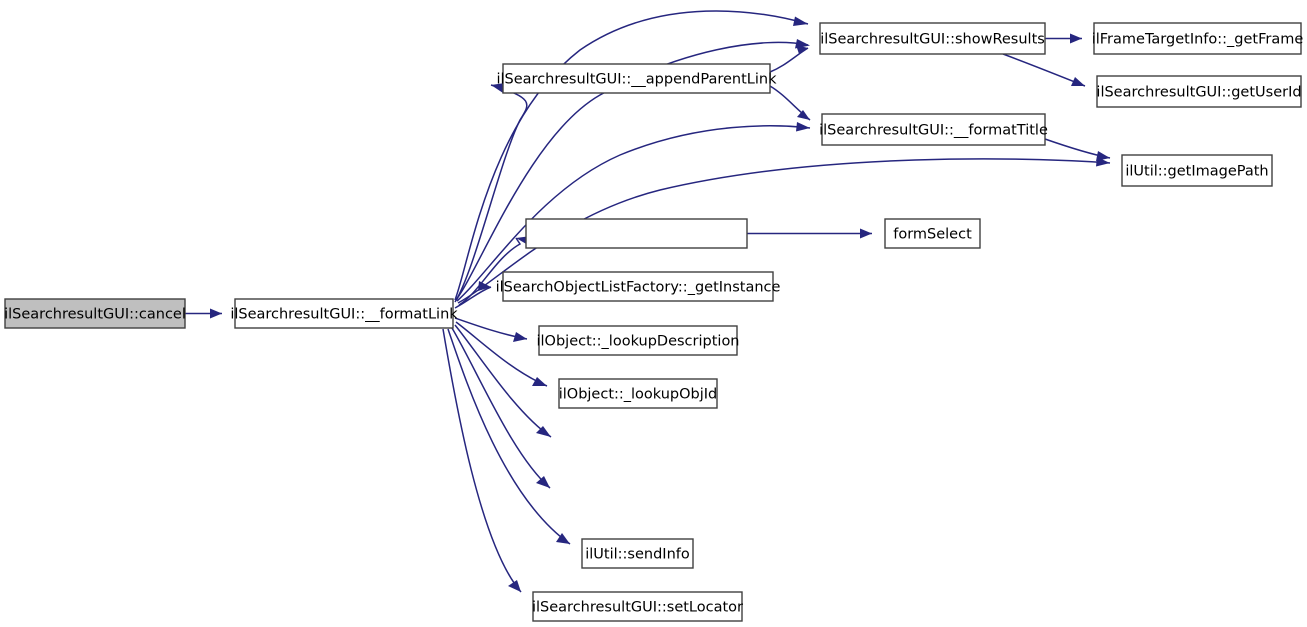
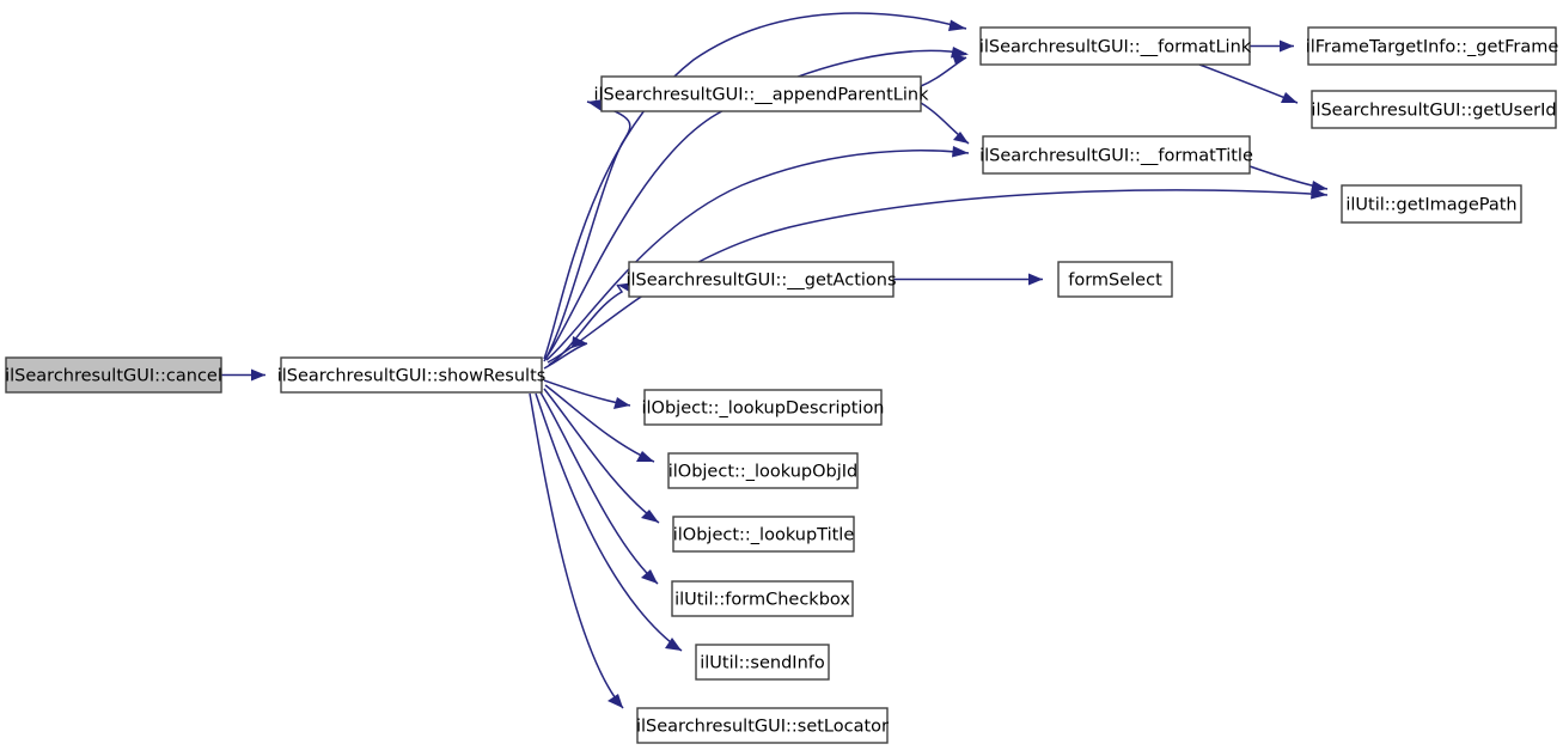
  ilSearchresultGUI::cancel
- ilSearchresultGUI::__formatLink
+ ilSearchresultGUI::showResults
  ilSearchresultGUI::__appendParentLink
- ilSearchresultGUI::showResults
+ ilSearchresultGUI::__formatLink
  ilSearchresultGUI::__formatTitle
  ilFrameTargetInfo::_getFrame
  ilSearchresultGUI::getUserId
  ilUtil::getImagePath
+ ilSearchresultGUI::__getActions
  formSelect
- ilSearchObjectListFactory::_getInstance
  ilObject::_lookupDescription
  ilObject::_lookupObjId
+ ilObject::_lookupTitle
+ ilUtil::formCheckbox
  ilUtil::sendInfo
  ilSearchresultGUI::setLocator
